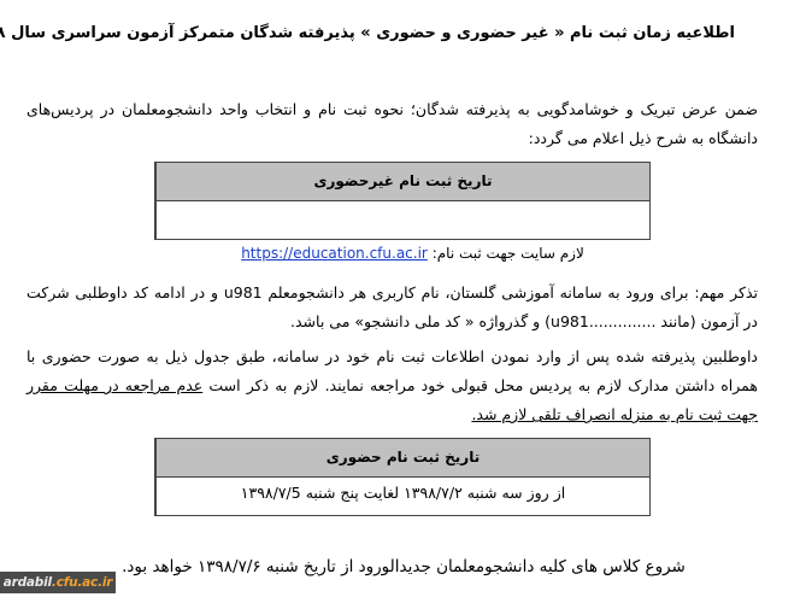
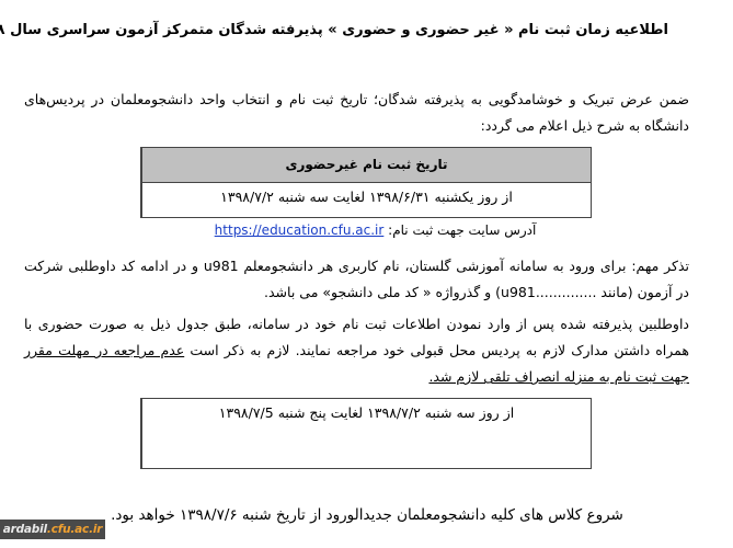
  اطلاعیه زمان ثبت نام « غیر حضوری و حضوری » پذیرفته شدگان متمرکز آزمون سراسری سال ۸
- ضمن عرض تبریک و خوشامدگویی به پذیرفته شدگان؛ نحوه ثبت نام و انتخاب واحد دانشجومعلمان در پردیس‌های دانشگاه به شرح ذیل اعلام می گردد:
+ ضمن عرض تبریک و خوشامدگویی به پذیرفته شدگان؛ تاریخ ثبت نام و انتخاب واحد دانشجومعلمان در پردیس‌های دانشگاه به شرح ذیل اعلام می گردد:
  تاریخ ثبت نام غیرحضوری
+ از روز یکشنبه ۱۳۹۸/۶/۳۱ لغایت سه شنبه ۱۳۹۸/۷/۲
- لازم سایت جهت ثبت نام: https://education.cfu.ac.ir
+ آدرس سایت جهت ثبت نام: https://education.cfu.ac.ir
  تذکر مهم: برای ورود به سامانه آموزشی گلستان، نام کاربری هر دانشجومعلم u981 و در ادامه کد داوطلبی شرکت در آزمون (مانند ..............u981) و گذرواژه « کد ملی دانشجو» می باشد.
  داوطلبین پذیرفته شده پس از وارد نمودن اطلاعات ثبت نام خود در سامانه، طبق جدول ذیل به صورت حضوری با همراه داشتن مدارک لازم به پردیس محل قبولی خود مراجعه نمایند. لازم به ذکر است عدم مراجعه در مهلت مقرر جهت ثبت نام به منزله انصراف تلقی لازم شد.
- تاریخ ثبت نام حضوری
  از روز سه شنبه ۱۳۹۸/۷/۲ لغایت پنج شنبه ۱۳۹۸/۷/5
  شروع کلاس های کلیه دانشجومعلمان جدیدالورود از تاریخ شنبه ۱۳۹۸/۷/۶ خواهد بود.
  ardabil.cfu.ac.ir
